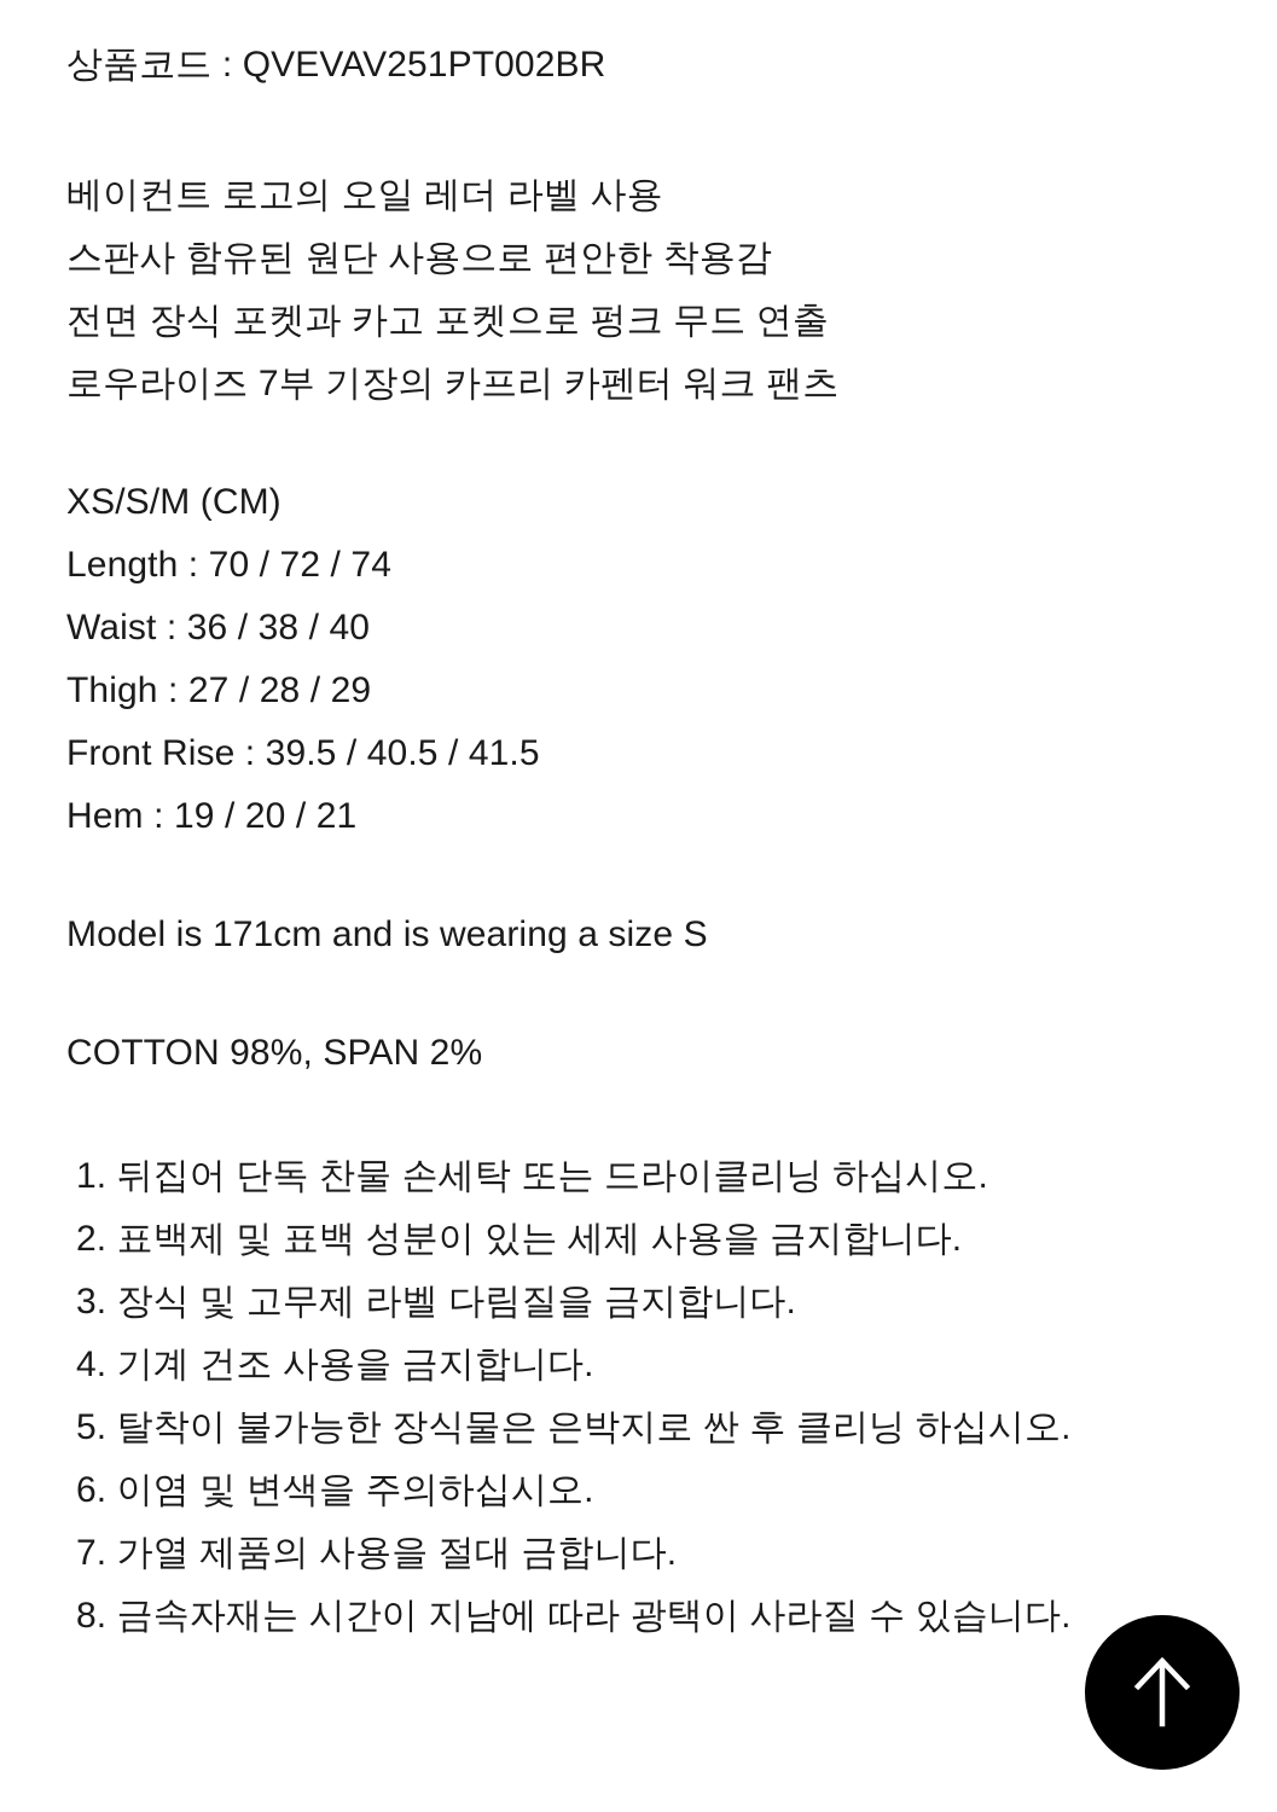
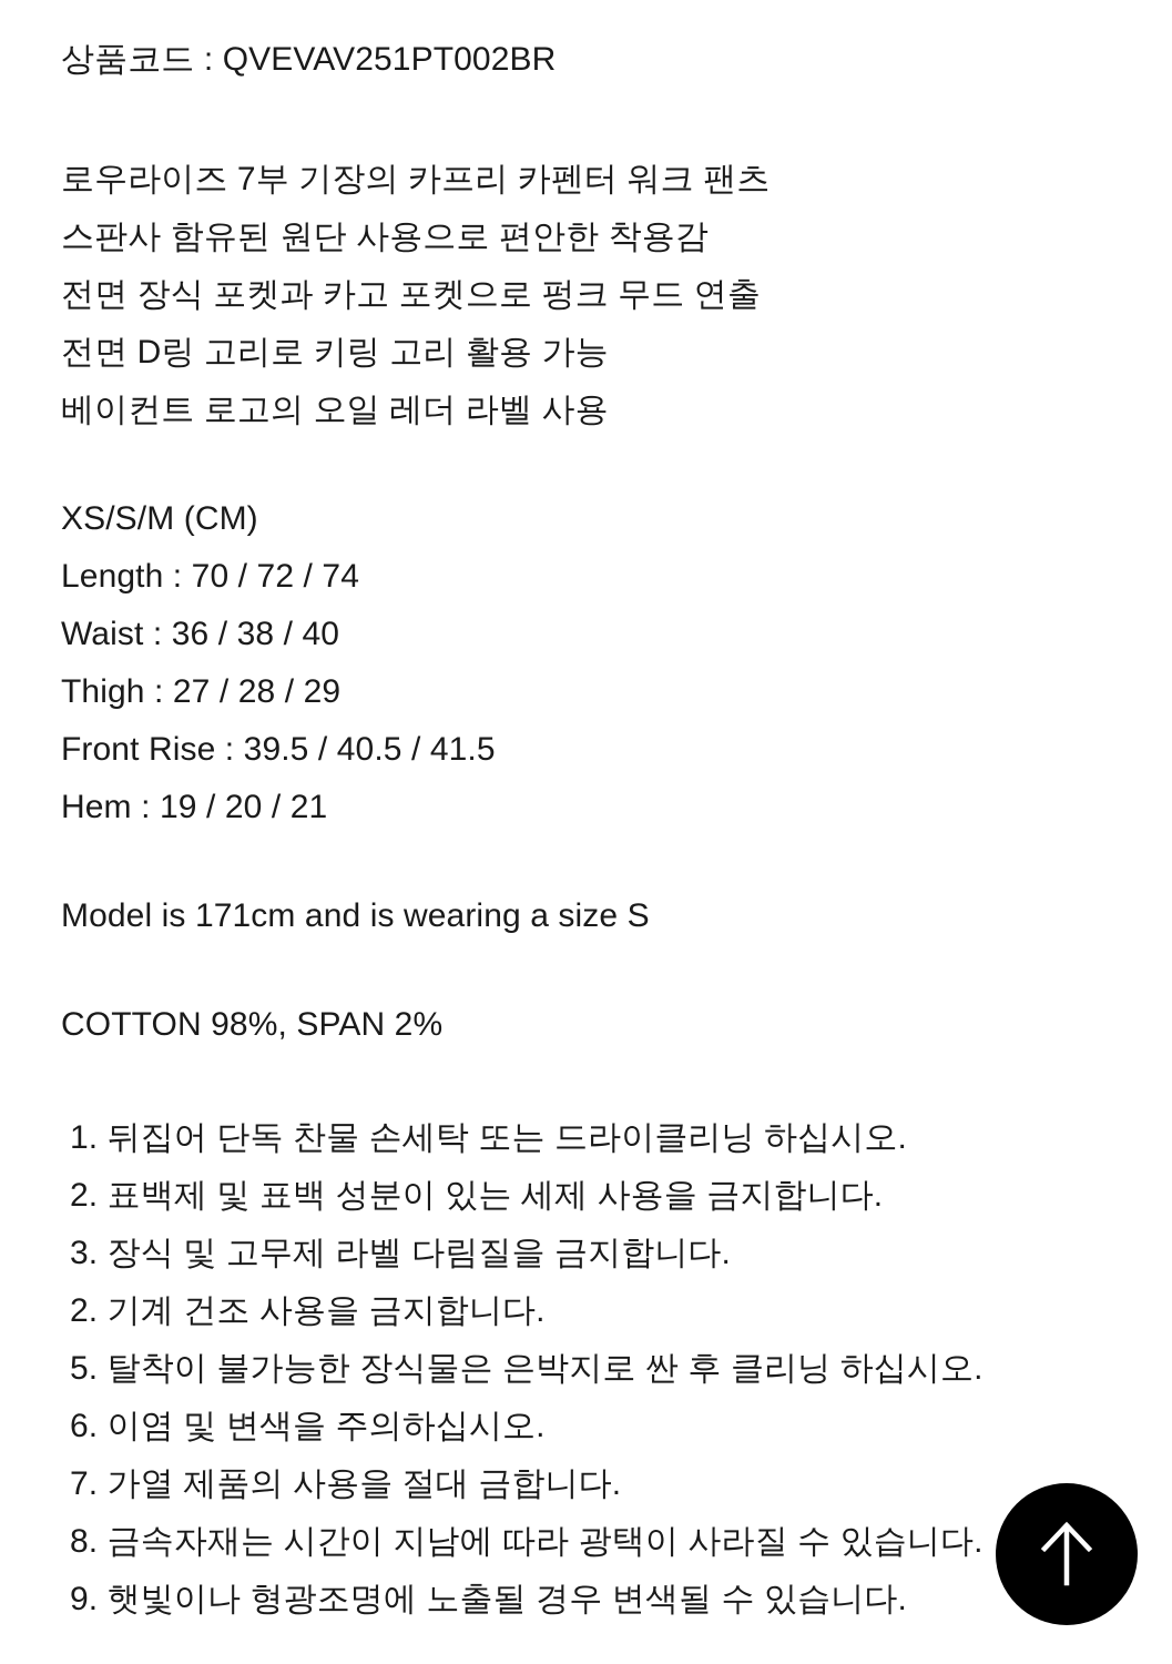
  상품코드 : QVEVAV251PT002BR
- 베이컨트 로고의 오일 레더 라벨 사용
+ 로우라이즈 7부 기장의 카프리 카펜터 워크 팬츠
  스판사 함유된 원단 사용으로 편안한 착용감
  전면 장식 포켓과 카고 포켓으로 펑크 무드 연출
+ 전면 D링 고리로 키링 고리 활용 가능
- 로우라이즈 7부 기장의 카프리 카펜터 워크 팬츠
+ 베이컨트 로고의 오일 레더 라벨 사용
  XS/S/M (CM)
  Length : 70 / 72 / 74
  Waist : 36 / 38 / 40
  Thigh : 27 / 28 / 29
  Front Rise : 39.5 / 40.5 / 41.5
  Hem : 19 / 20 / 21
  Model is 171cm and is wearing a size S
  COTTON 98%, SPAN 2%
  1. 뒤집어 단독 찬물 손세탁 또는 드라이클리닝 하십시오.
  2. 표백제 및 표백 성분이 있는 세제 사용을 금지합니다.
  3. 장식 및 고무제 라벨 다림질을 금지합니다.
- 4. 기계 건조 사용을 금지합니다.
+ 2. 기계 건조 사용을 금지합니다.
  5. 탈착이 불가능한 장식물은 은박지로 싼 후 클리닝 하십시오.
  6. 이염 및 변색을 주의하십시오.
  7. 가열 제품의 사용을 절대 금합니다.
  8. 금속자재는 시간이 지남에 따라 광택이 사라질 수 있습니다.
+ 9. 햇빛이나 형광조명에 노출될 경우 변색될 수 있습니다.
